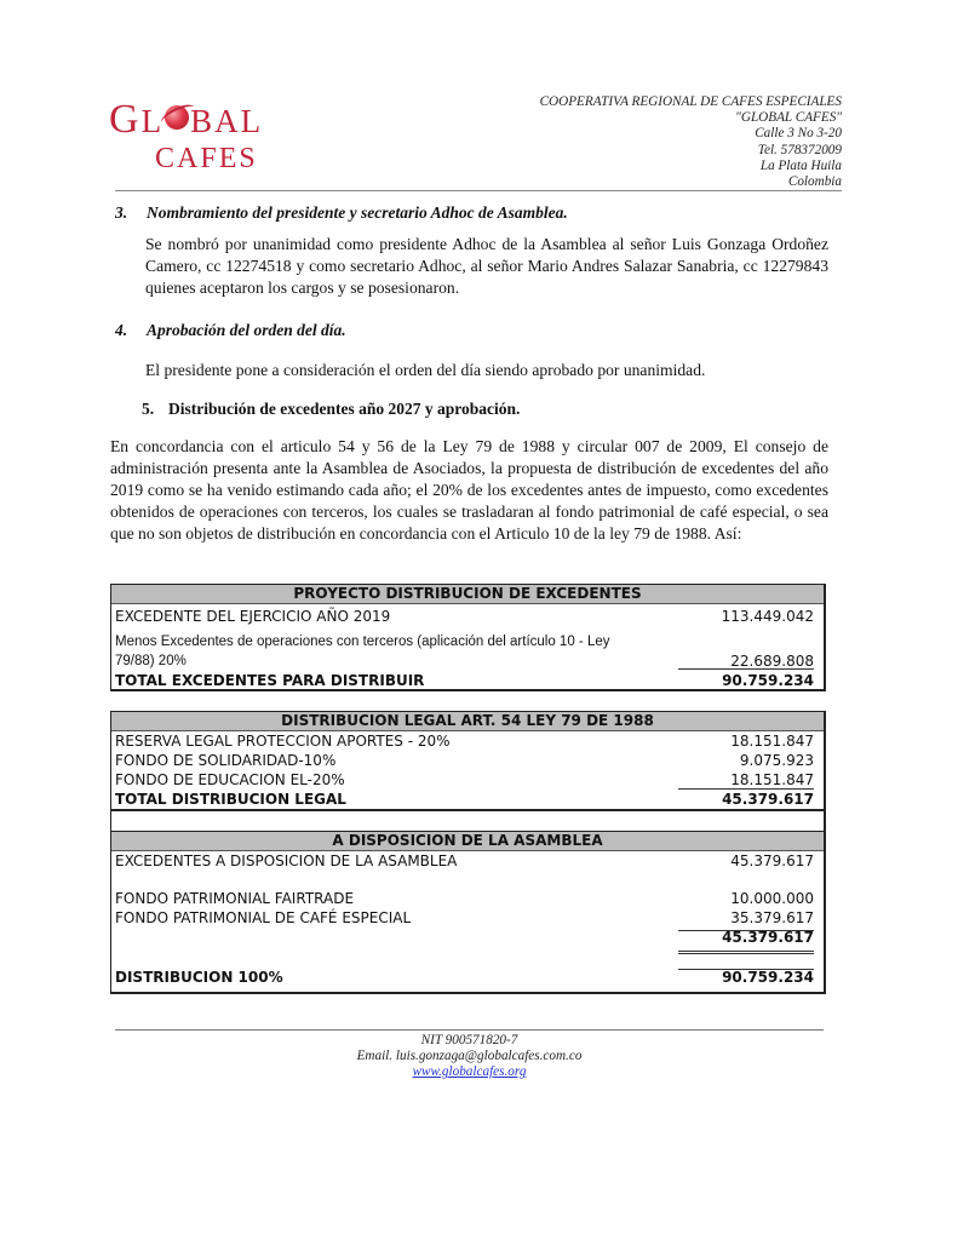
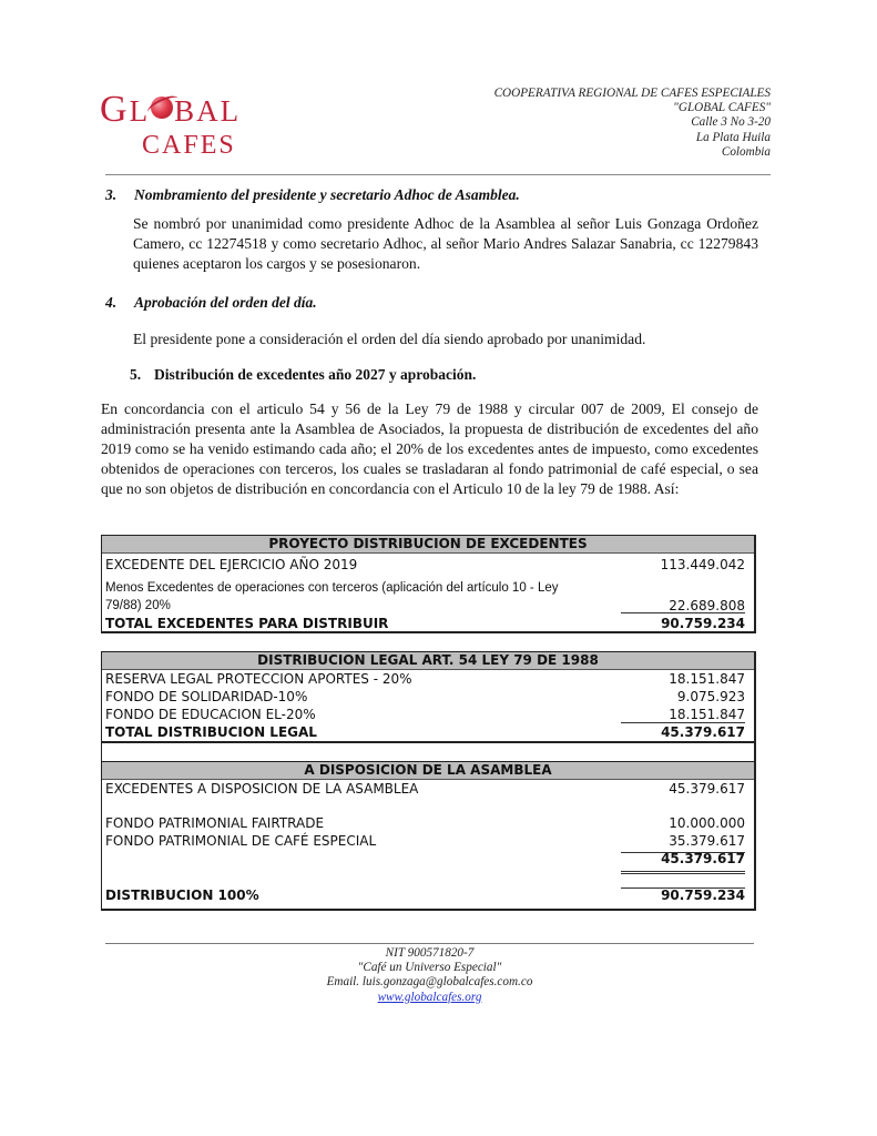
  GL BAL
  CAFES
  COOPERATIVA REGIONAL DE CAFES ESPECIALES
  "GLOBAL CAFES"
  Calle 3 No 3-20
- Tel. 578372009
  La Plata Huila
  Colombia
  3. Nombramiento del presidente y secretario Adhoc de Asamblea.
  Se nombró por unanimidad como presidente Adhoc de la Asamblea al señor Luis Gonzaga Ordoñez Camero, cc 12274518 y como secretario Adhoc, al señor Mario Andres Salazar Sanabria, cc 12279843 quienes aceptaron los cargos y se posesionaron.
  4. Aprobación del orden del día.
  El presidente pone a consideración el orden del día siendo aprobado por unanimidad.
  5. Distribución de excedentes año 2027 y aprobación.
  En concordancia con el articulo 54 y 56 de la Ley 79 de 1988 y circular 007 de 2009, El consejo de administración presenta ante la Asamblea de Asociados, la propuesta de distribución de excedentes del año 2019 como se ha venido estimando cada año; el 20% de los excedentes antes de impuesto, como excedentes obtenidos de operaciones con terceros, los cuales se trasladaran al fondo patrimonial de café especial, o sea que no son objetos de distribución en concordancia con el Articulo 10 de la ley 79 de 1988. Así:
  PROYECTO DISTRIBUCION DE EXCEDENTES
  EXCEDENTE DEL EJERCICIO AÑO 2019
  113.449.042
  Menos Excedentes de operaciones con terceros (aplicación del artículo 10 - Ley
  79/88) 20%
  22.689.808
  TOTAL EXCEDENTES PARA DISTRIBUIR
  90.759.234
  DISTRIBUCION LEGAL ART. 54 LEY 79 DE 1988
  RESERVA LEGAL PROTECCION APORTES - 20%
  18.151.847
  FONDO DE SOLIDARIDAD-10%
  9.075.923
  FONDO DE EDUCACION EL-20%
  18.151.847
  TOTAL DISTRIBUCION LEGAL
  45.379.617
  A DISPOSICION DE LA ASAMBLEA
  EXCEDENTES A DISPOSICION DE LA ASAMBLEA
  45.379.617
  FONDO PATRIMONIAL FAIRTRADE
  10.000.000
  FONDO PATRIMONIAL DE CAFÉ ESPECIAL
  35.379.617
  45.379.617
  DISTRIBUCION 100%
  90.759.234
  NIT 900571820-7
+ "Café un Universo Especial"
  Email. luis.gonzaga@globalcafes.com.co
  www.globalcafes.org
